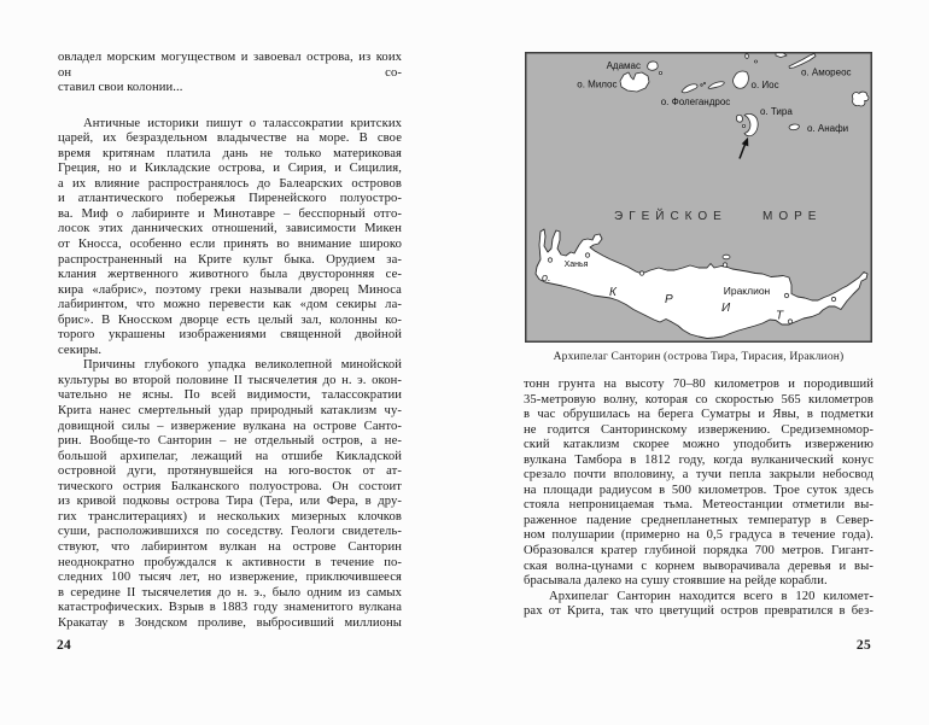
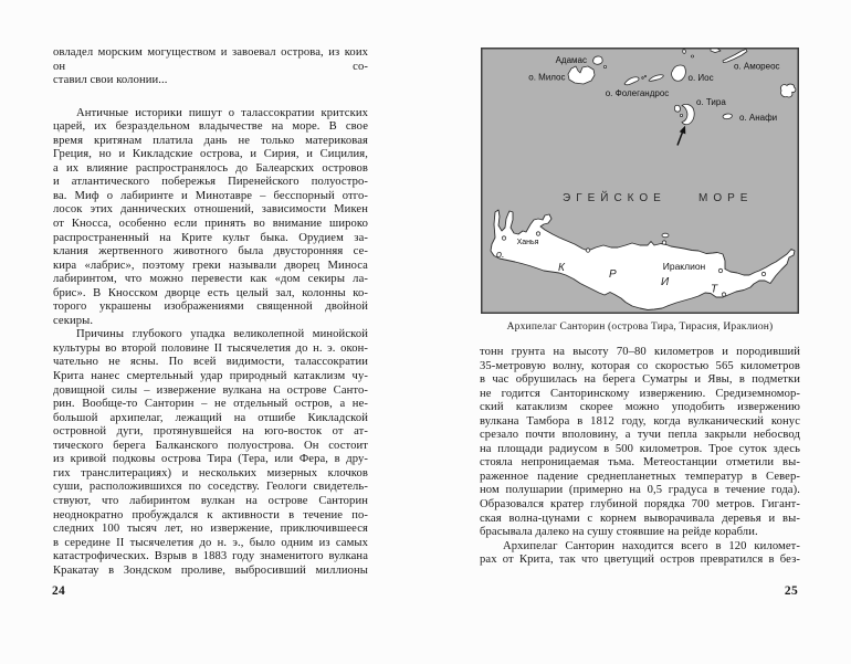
  овладел морским могуществом и завоевал острова, из коих он со-
  ставил свои колонии...
  Античные историки пишут о талассократии критских
  царей, их безраздельном владычестве на море. В свое
  время критянам платила дань не только материковая
  Греция, но и Кикладские острова, и Сирия, и Сицилия,
  а их влияние распространялось до Балеарских островов
  и атлантического побережья Пиренейского полуостро-
  ва. Миф о лабиринте и Минотавре – бесспорный отго-
  лосок этих даннических отношений, зависимости Микен
  от Кносса, особенно если принять во внимание широко
  распространенный на Крите культ быка. Орудием за-
  клания жертвенного животного была двусторонняя се-
  кира «лабрис», поэтому греки называли дворец Миноса
  лабиринтом, что можно перевести как «дом секиры ла-
  брис». В Кносском дворце есть целый зал, колонны ко-
  торого украшены изображениями священной двойной
  секиры.
  Причины глубокого упадка великолепной минойской
  культуры во второй половине II тысячелетия до н. э. окон-
  чательно не ясны. По всей видимости, талассократии
  Крита нанес смертельный удар природный катаклизм чу-
  довищной силы – извержение вулкана на острове Санто-
  рин. Вообще-то Санторин – не отдельный остров, а не-
  большой архипелаг, лежащий на отшибе Кикладской
  островной дуги, протянувшейся на юго-восток от ат-
- тического острия Балканского полуострова. Он состоит
+ тического берега Балканского полуострова. Он состоит
  из кривой подковы острова Тира (Тера, или Фера, в дру-
  гих транслитерациях) и нескольких мизерных клочков
  суши, расположившихся по соседству. Геологи свидетель-
  ствуют, что лабиринтом вулкан на острове Санторин
  неоднократно пробуждался к активности в течение по-
  следних 100 тысяч лет, но извержение, приключившееся
  в середине II тысячелетия до н. э., было одним из самых
  катастрофических. Взрыв в 1883 году знаменитого вулкана
  Кракатау в Зондском проливе, выбросивший миллионы
  24
  Адамас
  о. Милос
  о. Фолегандрос
  о. Иос
  о. Амореос
  о. Тира
  о. Анафи
  ЭГЕЙСКОЕ
  МОРЕ
  Ираклион
  о.
  К
  Р
  И
  Т
  Архипелаг Санторин (острова Тира, Тирасия, Ираклион)
  тонн грунта на высоту 70–80 километров и породивший
  35-метровую волну, которая со скоростью 565 километров
  в час обрушилась на берега Суматры и Явы, в подметки
  не годится Санторинскому извержению. Средиземномор-
  ский катаклизм скорее можно уподобить извержению
  вулкана Тамбора в 1812 году, когда вулканический конус
  срезало почти вполовину, а тучи пепла закрыли небосвод
  на площади радиусом в 500 километров. Трое суток здесь
  стояла непроницаемая тьма. Метеостанции отметили вы-
  раженное падение среднепланетных температур в Север-
  ном полушарии (примерно на 0,5 градуса в течение года).
  Образовался кратер глубиной порядка 700 метров. Гигант-
  ская волна-цунами с корнем выворачивала деревья и вы-
  брасывала далеко на сушу стоявшие на рейде корабли.
  Архипелаг Санторин находится всего в 120 километ-
  рах от Крита, так что цветущий остров превратился в без-
  25
